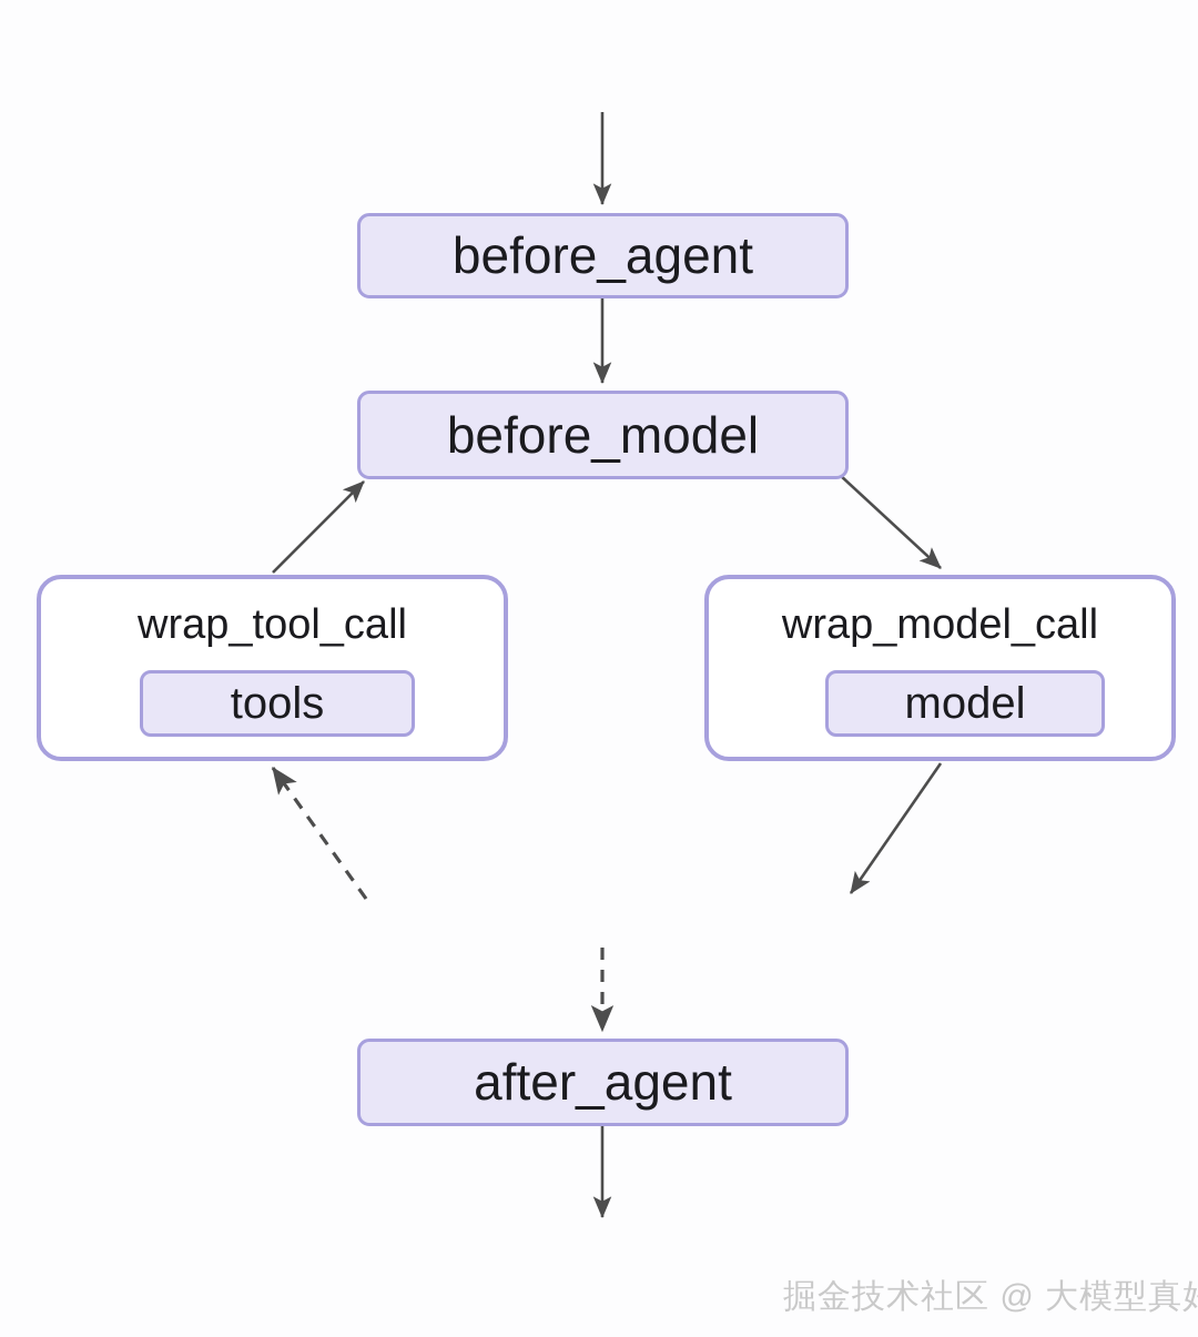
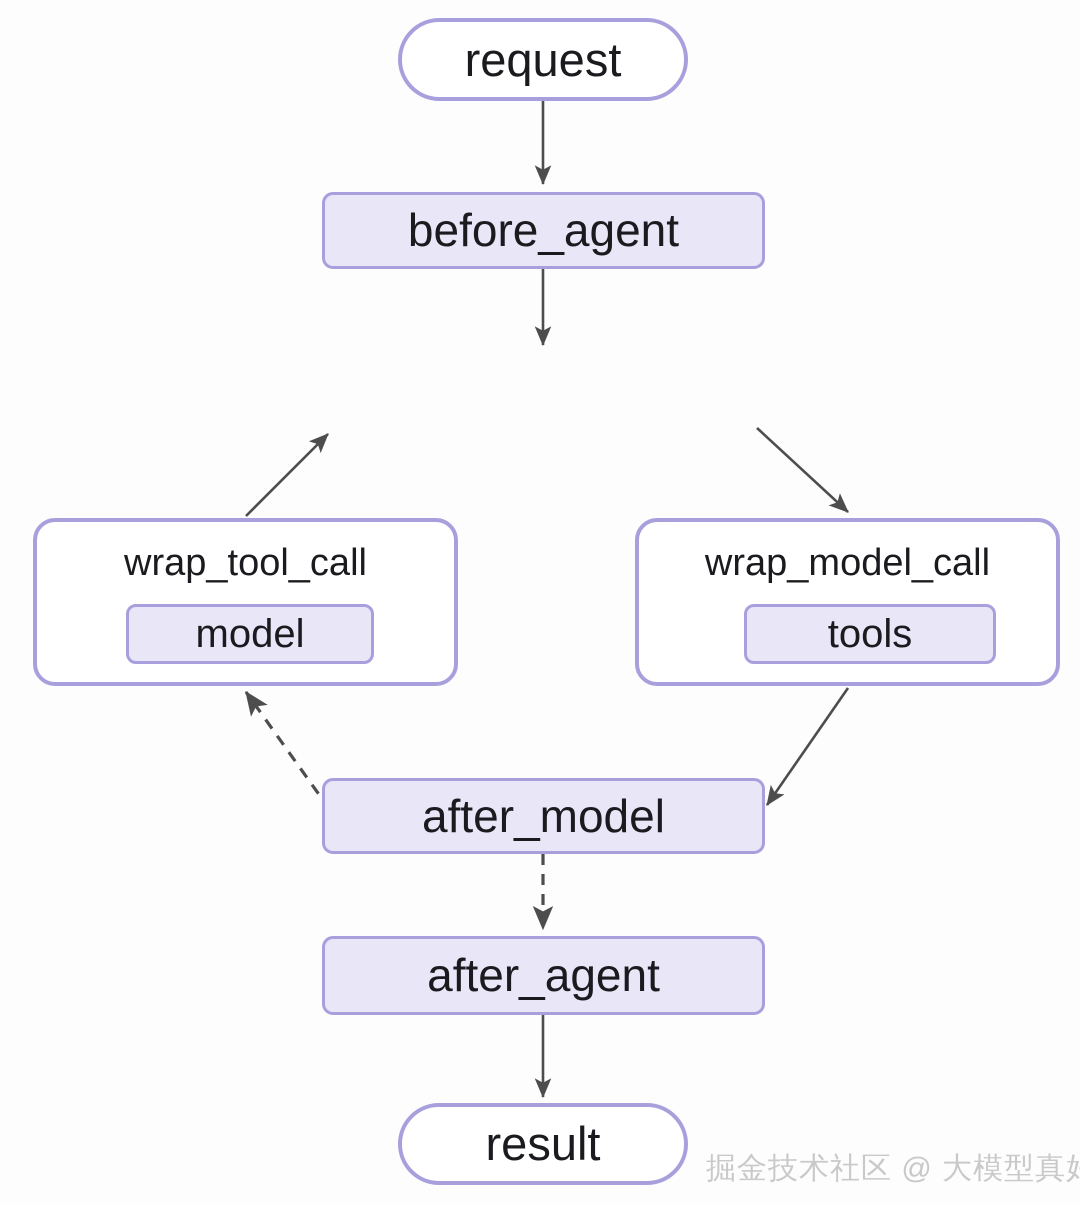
+ request
  before_agent
- before_model
  wrap_tool_call
- tools
+ model
  wrap_model_call
- model
+ tools
+ after_model
  after_agent
+ result
  掘金技术社区 @ 大模型真
